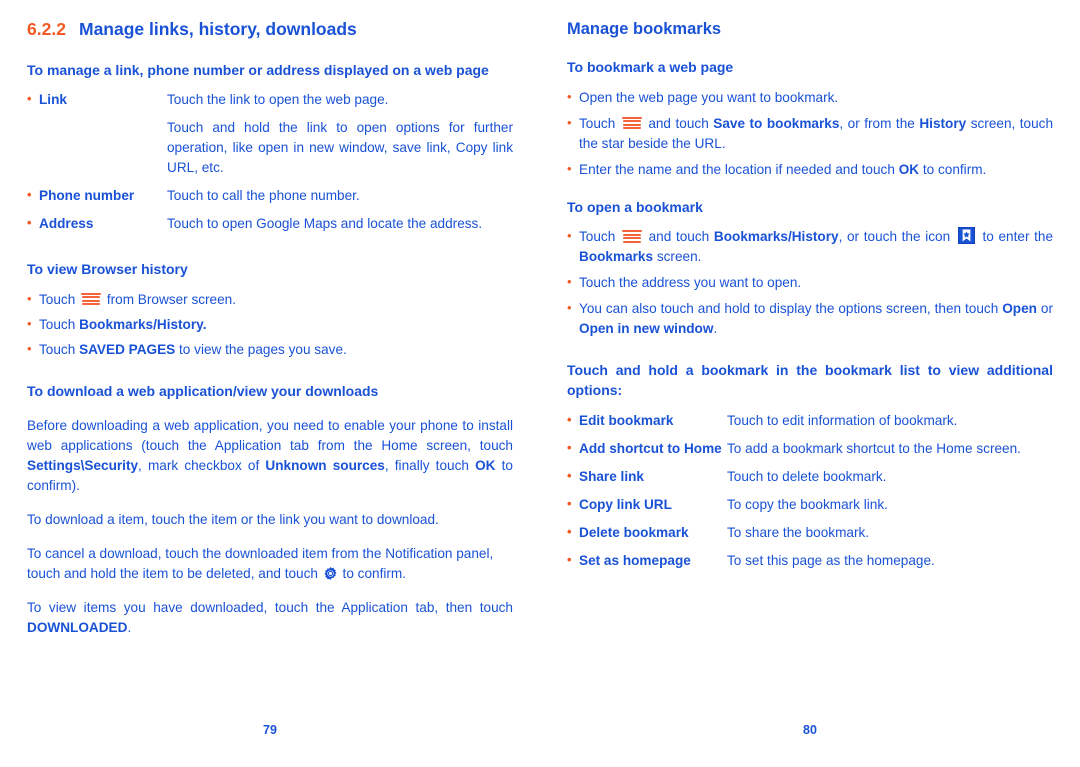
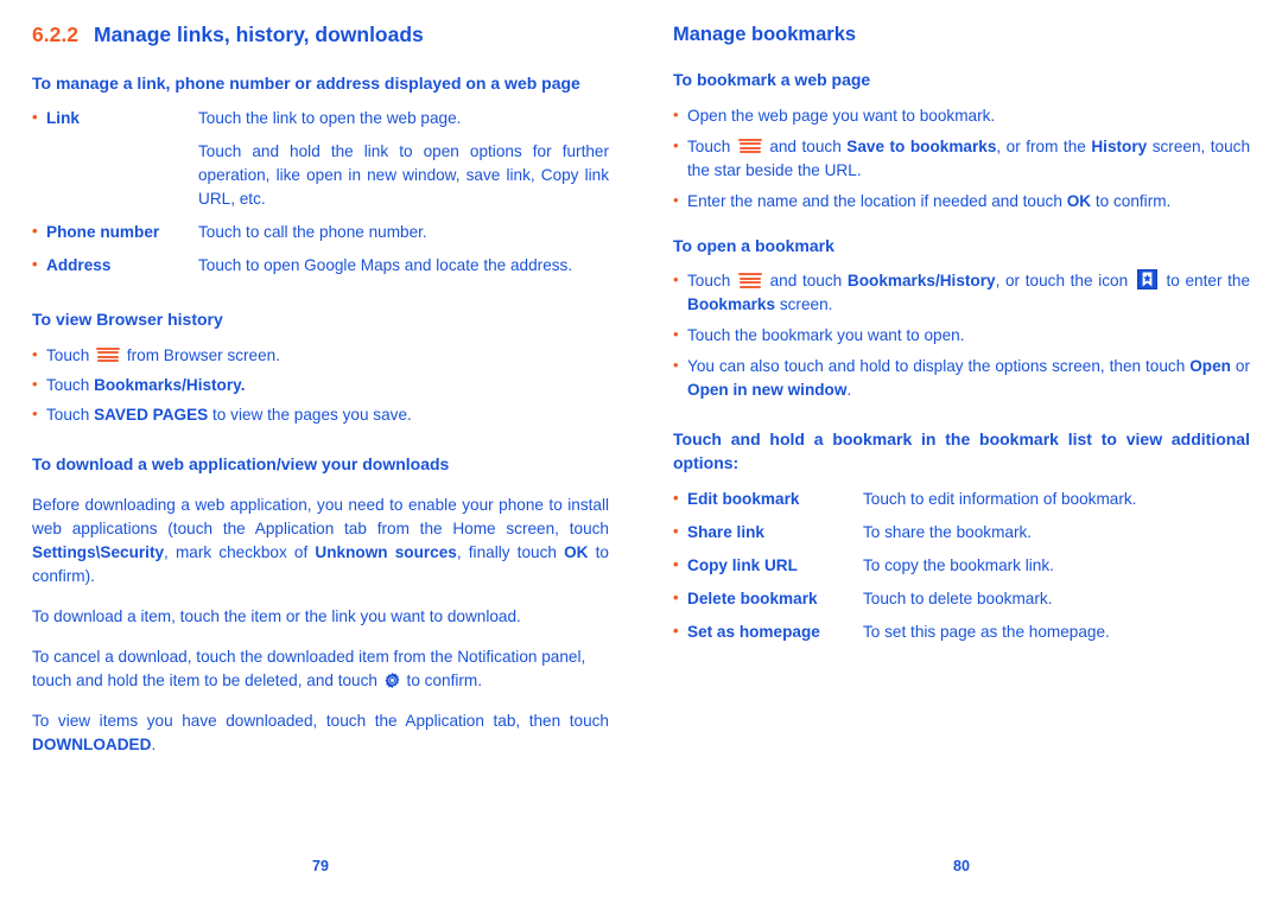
  6.2.2 Manage links, history, downloads
  To manage a link, phone number or address displayed on a web page
  Link
  Touch the link to open the web page.
  Touch and hold the link to open options for further operation, like open in new window, save link, Copy link URL, etc.
  Phone number
  Touch to call the phone number.
  Address
  Touch to open Google Maps and locate the address.
  To view Browser history
  Touch from Browser screen.
  Touch Bookmarks/History.
  Touch SAVED PAGES to view the pages you save.
  To download a web application/view your downloads
  Before downloading a web application, you need to enable your phone to install web applications (touch the Application tab from the Home screen, touch Settings\Security, mark checkbox of Unknown sources, finally touch OK to confirm).
  To download a item, touch the item or the link you want to download.
  To cancel a download, touch the downloaded item from the Notification panel, touch and hold the item to be deleted, and touch to confirm.
  To view items you have downloaded, touch the Application tab, then touch DOWNLOADED.
  Manage bookmarks
  To bookmark a web page
  Open the web page you want to bookmark.
  Touch and touch Save to bookmarks, or from the History screen, touch the star beside the URL.
  Enter the name and the location if needed and touch OK to confirm.
  To open a bookmark
  Touch and touch Bookmarks/History, or touch the icon to enter the Bookmarks screen.
- Touch the address you want to open.
+ Touch the bookmark you want to open.
  You can also touch and hold to display the options screen, then touch Open or Open in new window.
  Touch and hold a bookmark in the bookmark list to view additional options:
  Edit bookmark
  Touch to edit information of bookmark.
- Add shortcut to Home
- To add a bookmark shortcut to the Home screen.
  Share link
- Touch to delete bookmark.
+ To share the bookmark.
  Copy link URL
  To copy the bookmark link.
  Delete bookmark
- To share the bookmark.
+ Touch to delete bookmark.
  Set as homepage
  To set this page as the homepage.
  79
  80
